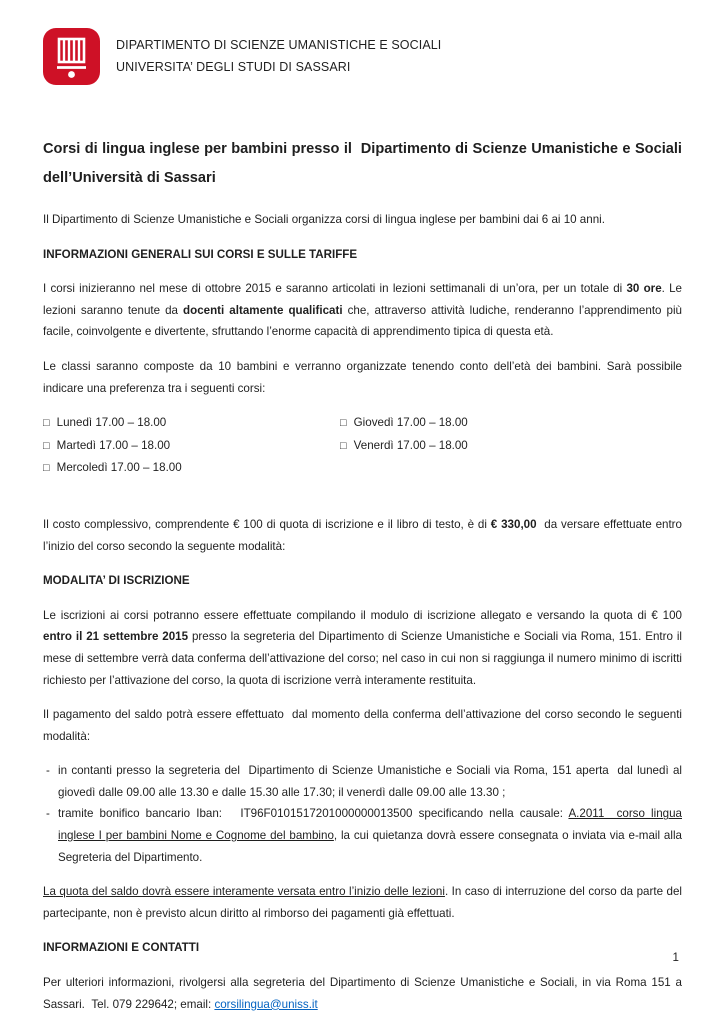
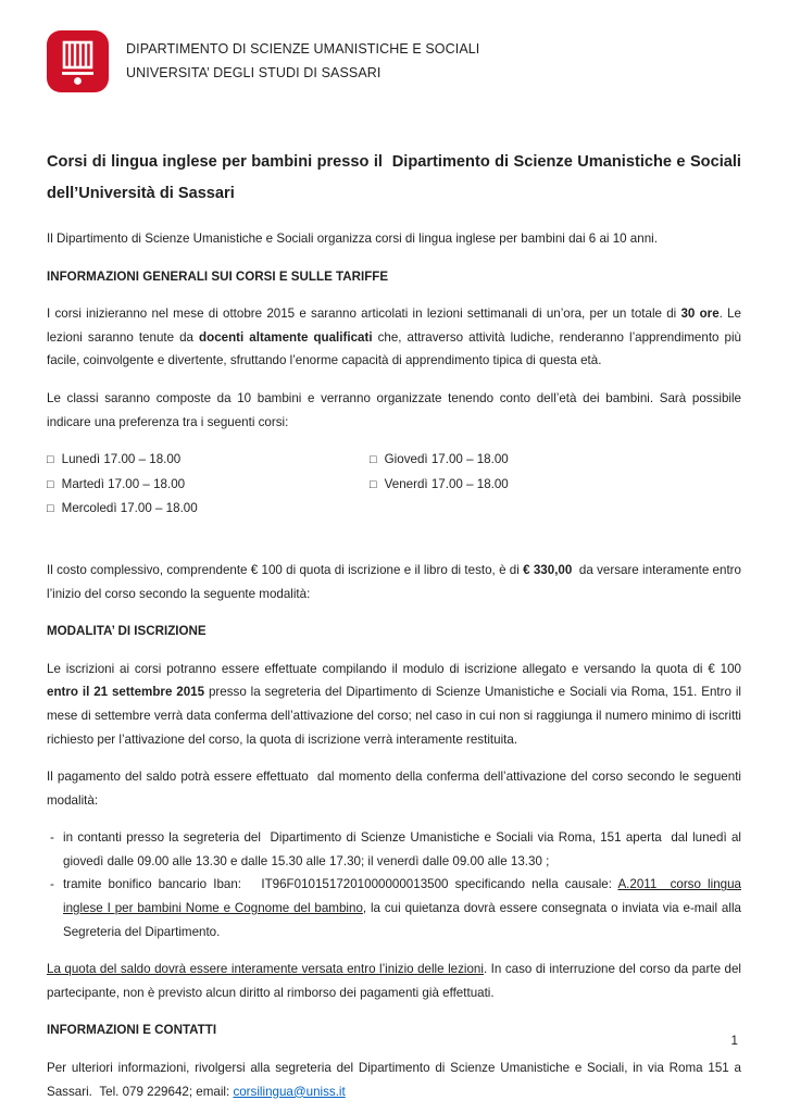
  DIPARTIMENTO DI SCIENZE UMANISTICHE E SOCIALI
  UNIVERSITA’ DEGLI STUDI DI SASSARI
  Corsi di lingua inglese per bambini presso il Dipartimento di Scienze Umanistiche e Sociali dell’Università di Sassari
  Il Dipartimento di Scienze Umanistiche e Sociali organizza corsi di lingua inglese per bambini dai 6 ai 10 anni.
  INFORMAZIONI GENERALI SUI CORSI E SULLE TARIFFE
  I corsi inizieranno nel mese di ottobre 2015 e saranno articolati in lezioni settimanali di un’ora, per un totale di 30 ore. Le lezioni saranno tenute da docenti altamente qualificati che, attraverso attività ludiche, renderanno l’apprendimento più facile, coinvolgente e divertente, sfruttando l’enorme capacità di apprendimento tipica di questa età.
  Le classi saranno composte da 10 bambini e verranno organizzate tenendo conto dell’età dei bambini. Sarà possibile indicare una preferenza tra i seguenti corsi:
  □
  Lunedì 17.00 – 18.00
  □
  Martedì 17.00 – 18.00
  □
  Mercoledì 17.00 – 18.00
  □
  Giovedì 17.00 – 18.00
  □
  Venerdì 17.00 – 18.00
- Il costo complessivo, comprendente € 100 di quota di iscrizione e il libro di testo, è di € 330,00 da versare effettuate entro l’inizio del corso secondo la seguente modalità:
+ Il costo complessivo, comprendente € 100 di quota di iscrizione e il libro di testo, è di € 330,00 da versare interamente entro l’inizio del corso secondo la seguente modalità:
  MODALITA’ DI ISCRIZIONE
  Le iscrizioni ai corsi potranno essere effettuate compilando il modulo di iscrizione allegato e versando la quota di € 100 entro il 21 settembre 2015 presso la segreteria del Dipartimento di Scienze Umanistiche e Sociali via Roma, 151. Entro il mese di settembre verrà data conferma dell’attivazione del corso; nel caso in cui non si raggiunga il numero minimo di iscritti richiesto per l’attivazione del corso, la quota di iscrizione verrà interamente restituita.
  Il pagamento del saldo potrà essere effettuato dal momento della conferma dell’attivazione del corso secondo le seguenti modalità:
  -
  in contanti presso la segreteria del Dipartimento di Scienze Umanistiche e Sociali via Roma, 151 aperta dal lunedì al giovedì dalle 09.00 alle 13.30 e dalle 15.30 alle 17.30; il venerdì dalle 09.00 alle 13.30 ;
  -
  tramite bonifico bancario Iban: IT96F0101517201000000013500 specificando nella causale: A.2011 corso lingua inglese I per bambini Nome e Cognome del bambino, la cui quietanza dovrà essere consegnata o inviata via e-mail alla Segreteria del Dipartimento.
  La quota del saldo dovrà essere interamente versata entro l’inizio delle lezioni. In caso di interruzione del corso da parte del partecipante, non è previsto alcun diritto al rimborso dei pagamenti già effettuati.
  INFORMAZIONI E CONTATTI
  Per ulteriori informazioni, rivolgersi alla segreteria del Dipartimento di Scienze Umanistiche e Sociali, in via Roma 151 a Sassari. Tel. 079 229642; email: corsilingua@uniss.it
  1
